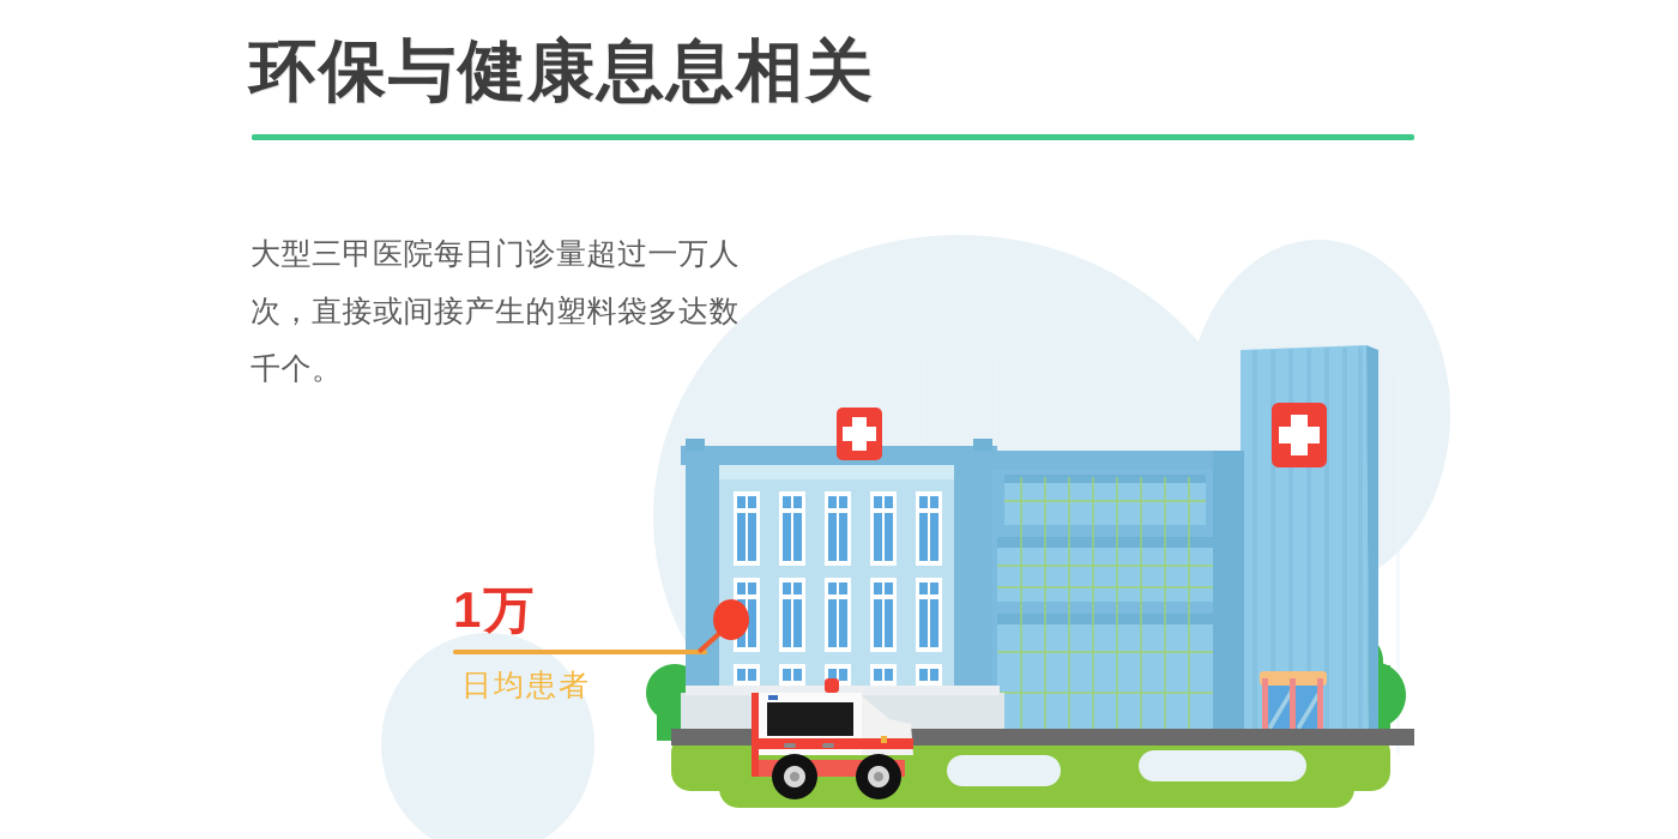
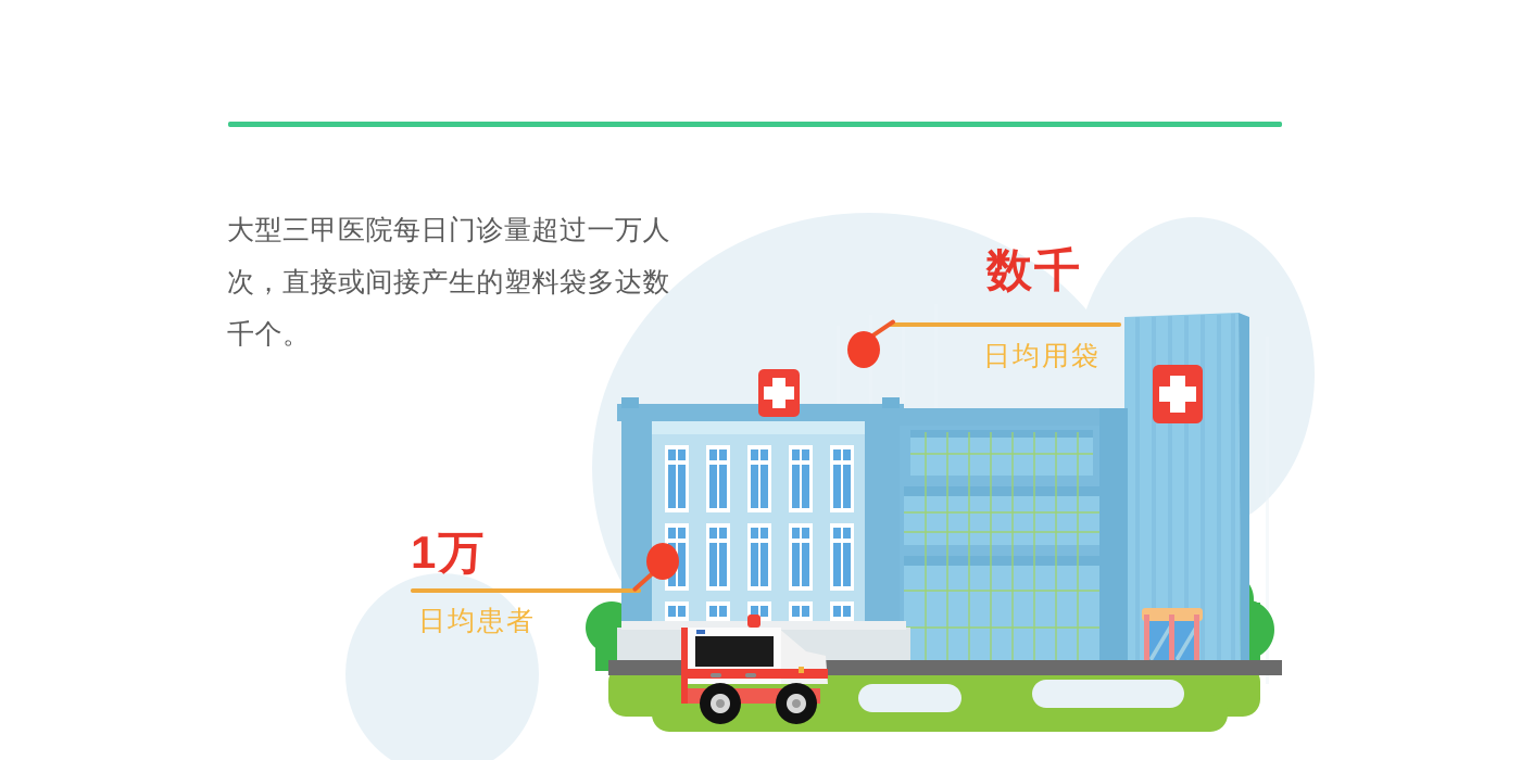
- 环保与健康息息相关
  大型三甲医院每日门诊量超过一万人次，直接或间接产生的塑料袋多达数千个。
+ 数千
+ 日均用袋
  1万
  日均患者
